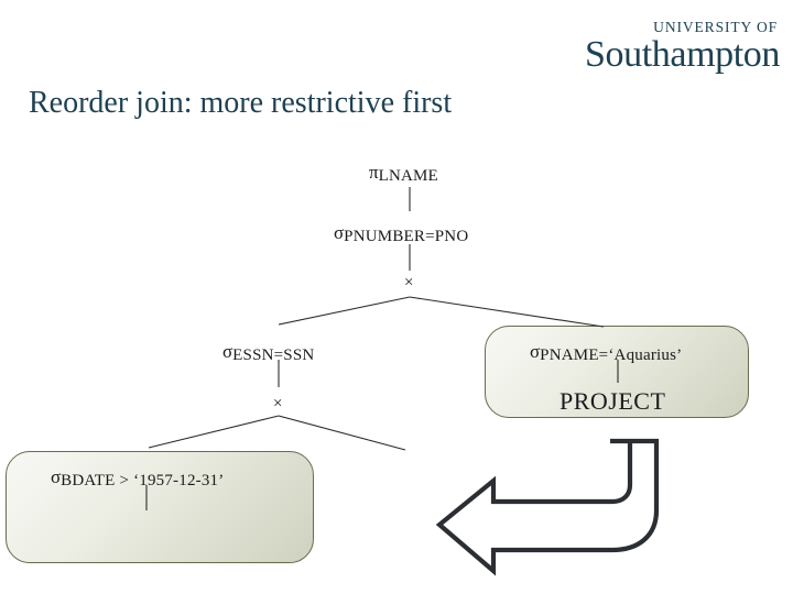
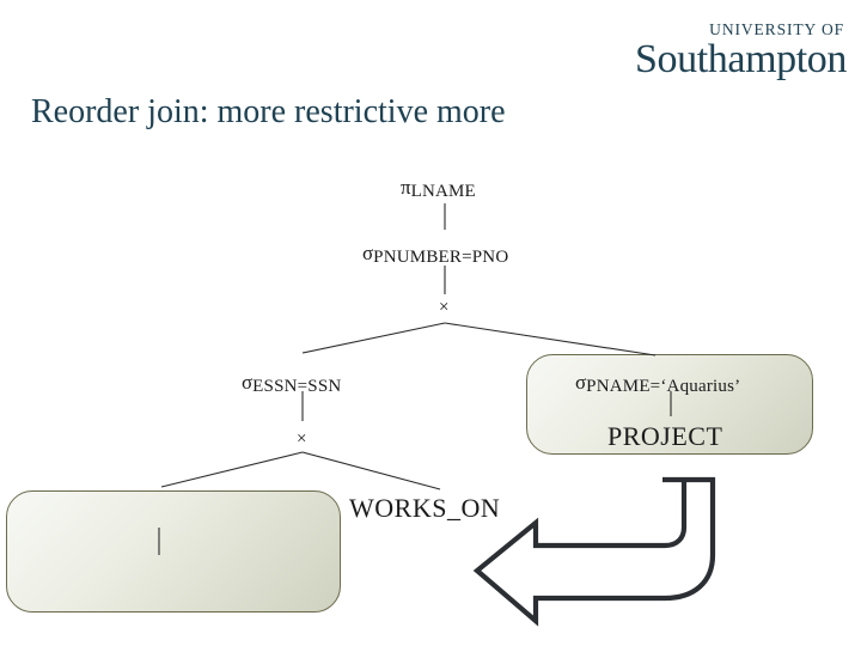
  UNIVERSITY OF
  Southampton
- Reorder join: more restrictive first
+ Reorder join: more restrictive more
  πLNAME
  σPNUMBER=PNO
  ×
  σESSN=SSN
  ×
- σBDATE > ‘1957-12-31’
  σPNAME=‘Aquarius’
+ WORKS_ON
  PROJECT
